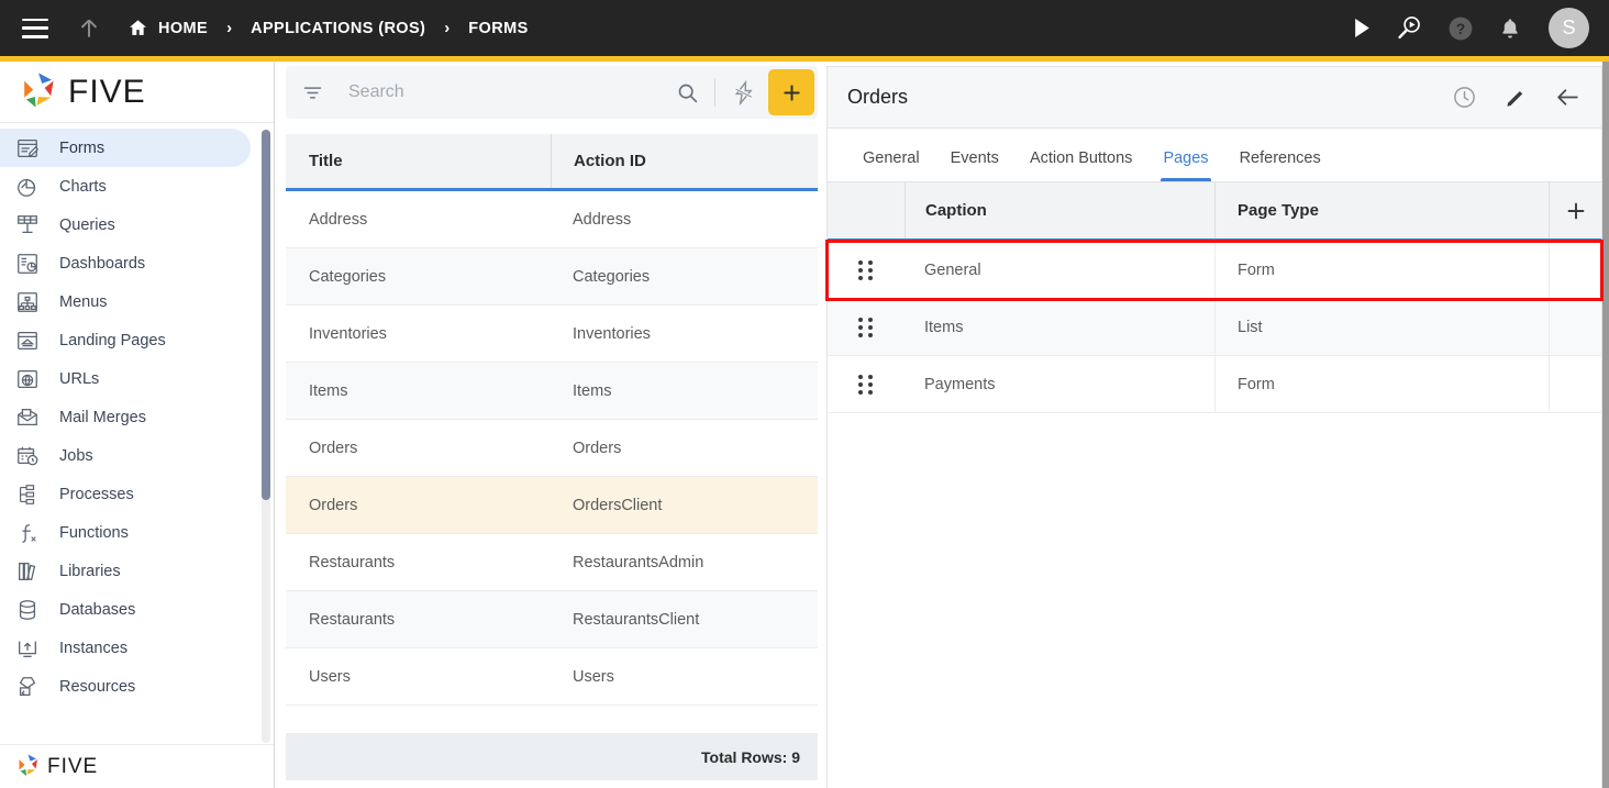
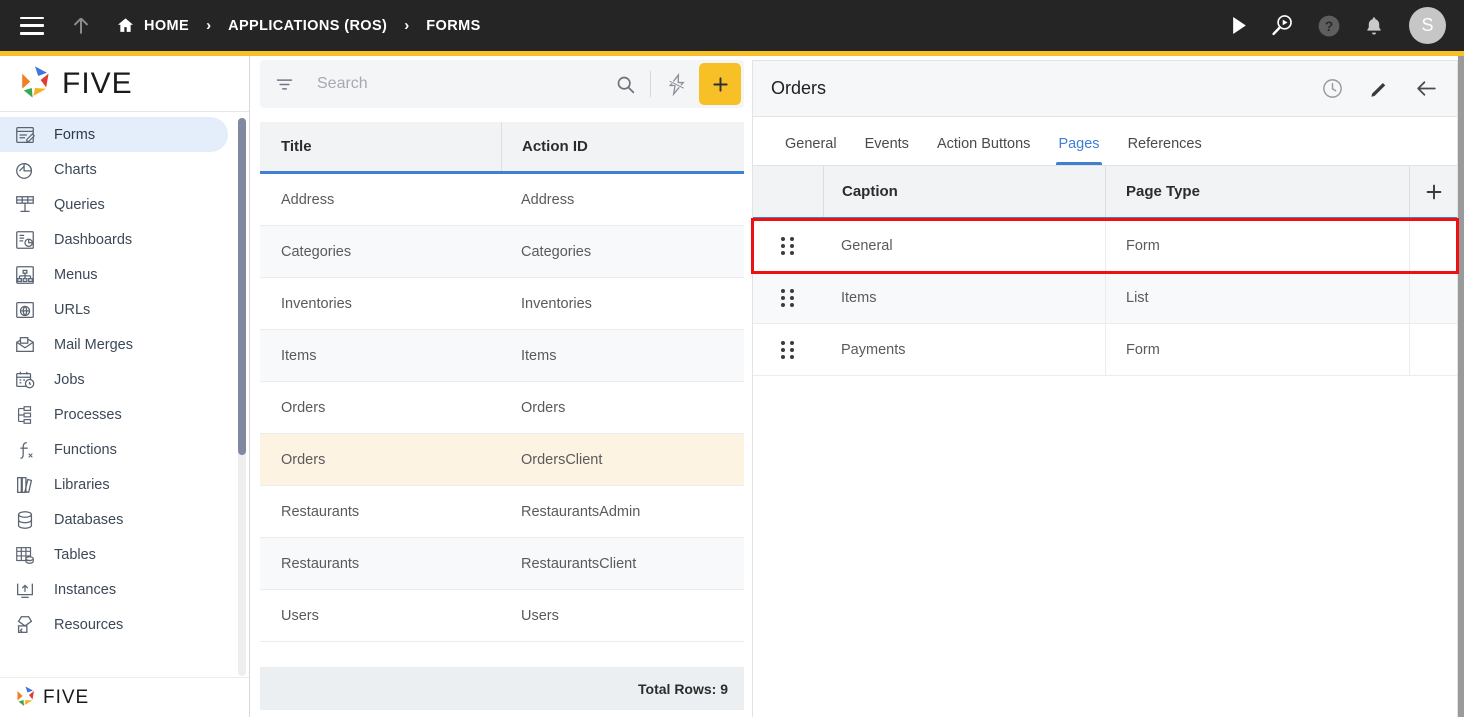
  HOME
  ›
  APPLICATIONS (ROS)
  ›
  FORMS
  ?
  S
  FIVE
  Forms
  Charts
  Queries
  Dashboards
  Menus
- Landing Pages
  URLs
  Mail Merges
  Jobs
  Processes
  Functions
  Libraries
  Databases
+ Tables
  Instances
  Resources
  FIVE
  Search
  Title
  Action ID
  Address
  Address
  Categories
  Categories
  Inventories
  Inventories
  Items
  Items
  Orders
  Orders
  Orders
  OrdersClient
  Restaurants
  RestaurantsAdmin
  Restaurants
  RestaurantsClient
  Users
  Users
  Total Rows: 9
  Orders
  General
  Events
  Action Buttons
  Pages
  References
  Caption
  Page Type
  General
  Form
  Items
  List
  Payments
  Form
